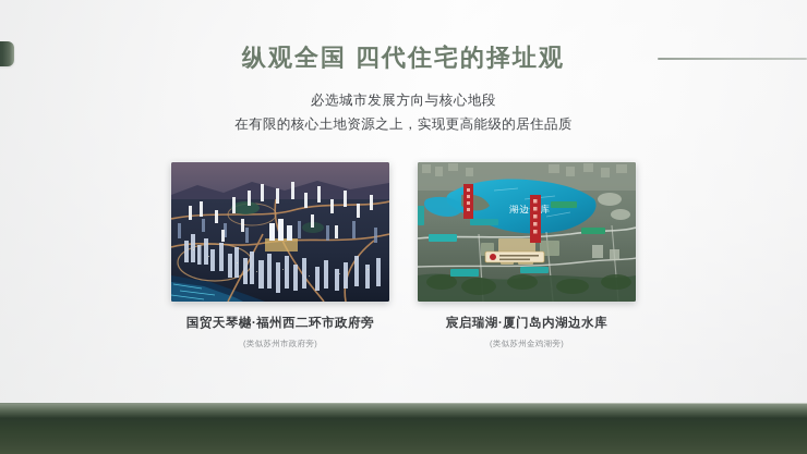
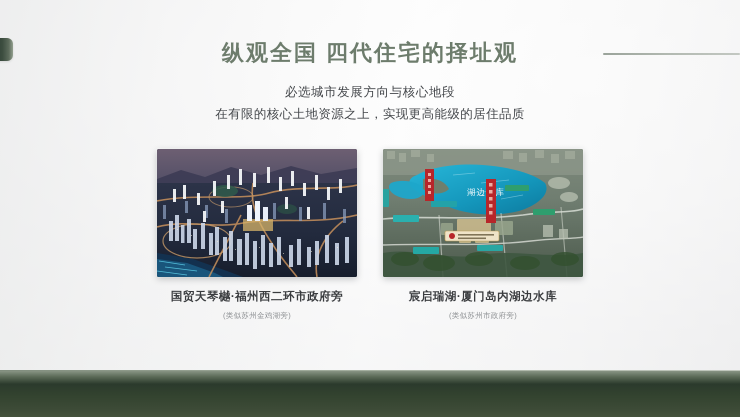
  纵观全国 四代住宅的择址观
  必选城市发展方向与核心地段
  在有限的核心土地资源之上，实现更高能级的居住品质
  国贸天琴樾·福州西二环市政府旁
- (类似苏州市政府旁)
+ (类似苏州金鸡湖旁)
  湖边库
  宸启瑞湖·厦门岛内湖边水库
- (类似苏州金鸡湖旁)
+ (类似苏州市政府旁)
